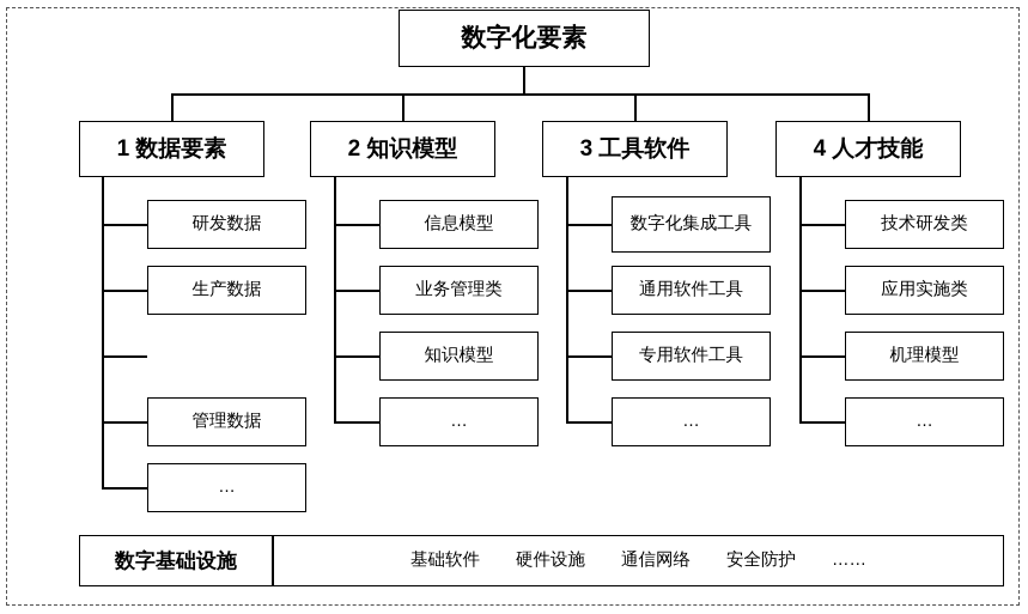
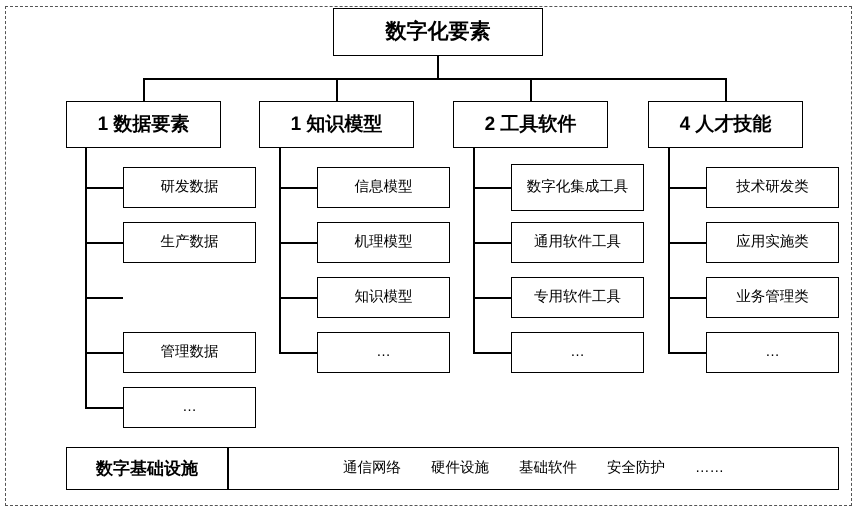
  数字化要素
  1 数据要素
- 2 知识模型
+ 1 知识模型
- 3 工具软件
+ 2 工具软件
  4 人才技能
  研发数据
  生产数据
  管理数据
  …
  信息模型
- 业务管理类
+ 机理模型
  知识模型
  …
  数字化集成工具
  通用软件工具
  专用软件工具
  …
  技术研发类
  应用实施类
- 机理模型
+ 业务管理类
  …
  数字基础设施
- 基础软件
+ 通信网络
  硬件设施
- 通信网络
+ 基础软件
  安全防护
  ……
